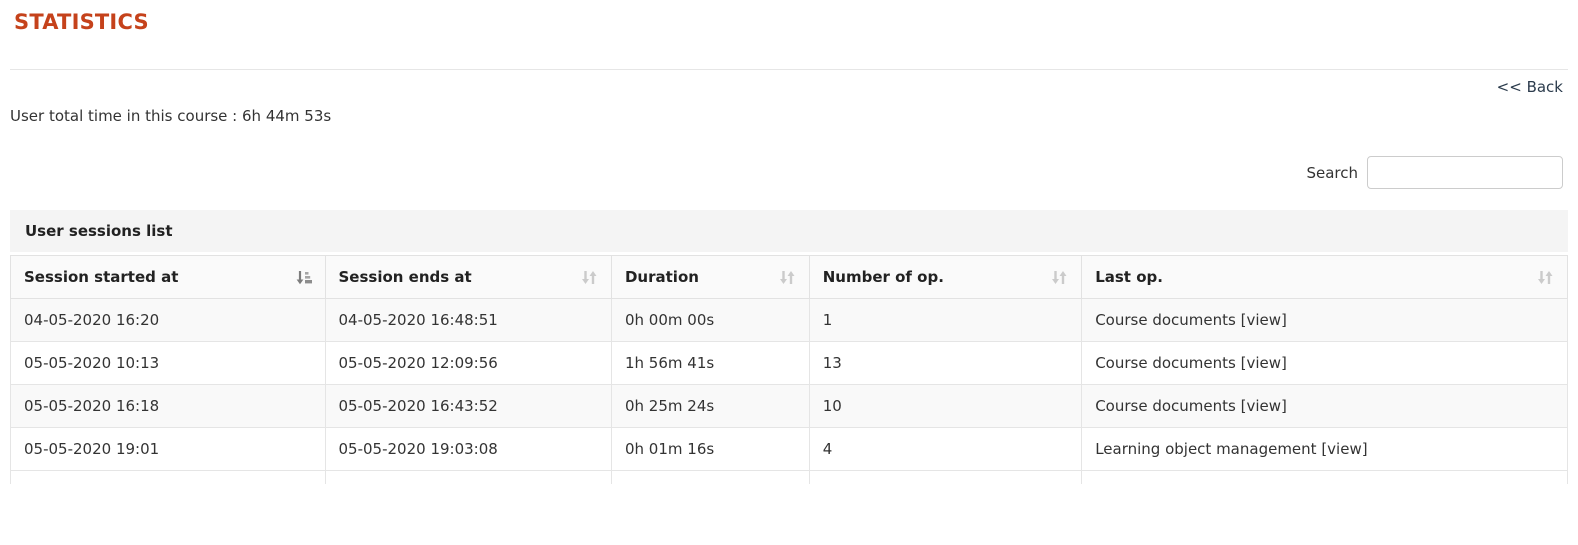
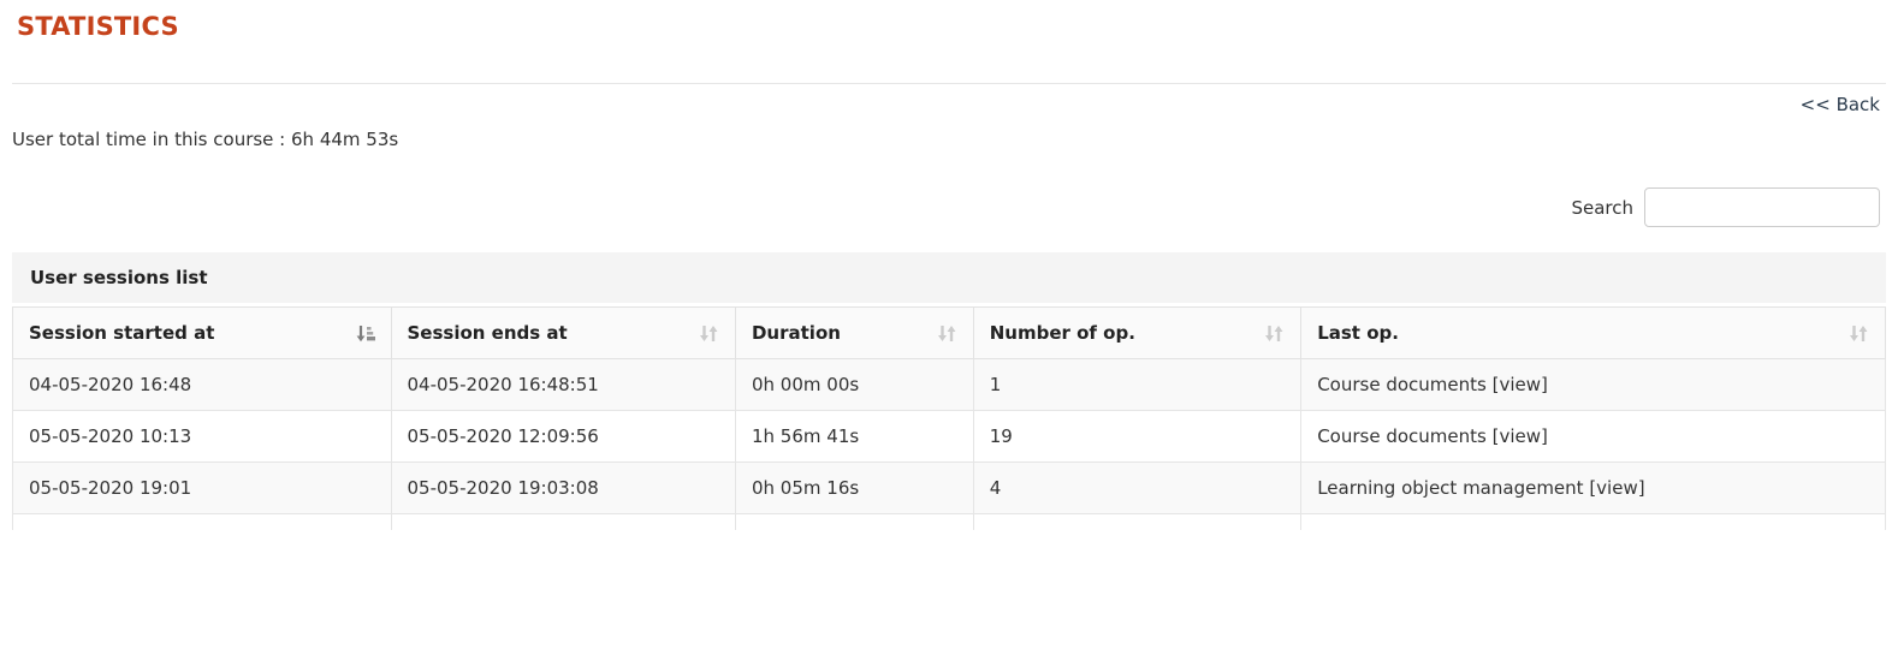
  STATISTICS
  << Back
  User total time in this course : 6h 44m 53s
  Search
  User sessions list
  Session started at	Session ends at	Duration	Number of op.	Last op.
- 04-05-2020 16:20	04-05-2020 16:48:51	0h 00m 00s	1	Course documents [view]
+ 04-05-2020 16:48	04-05-2020 16:48:51	0h 00m 00s	1	Course documents [view]
- 05-05-2020 10:13	05-05-2020 12:09:56	1h 56m 41s	13	Course documents [view]
+ 05-05-2020 10:13	05-05-2020 12:09:56	1h 56m 41s	19	Course documents [view]
- 05-05-2020 16:18	05-05-2020 16:43:52	0h 25m 24s	10	Course documents [view]
- 05-05-2020 19:01	05-05-2020 19:03:08	0h 01m 16s	4	Learning object management [view]
+ 05-05-2020 19:01	05-05-2020 19:03:08	0h 05m 16s	4	Learning object management [view]
